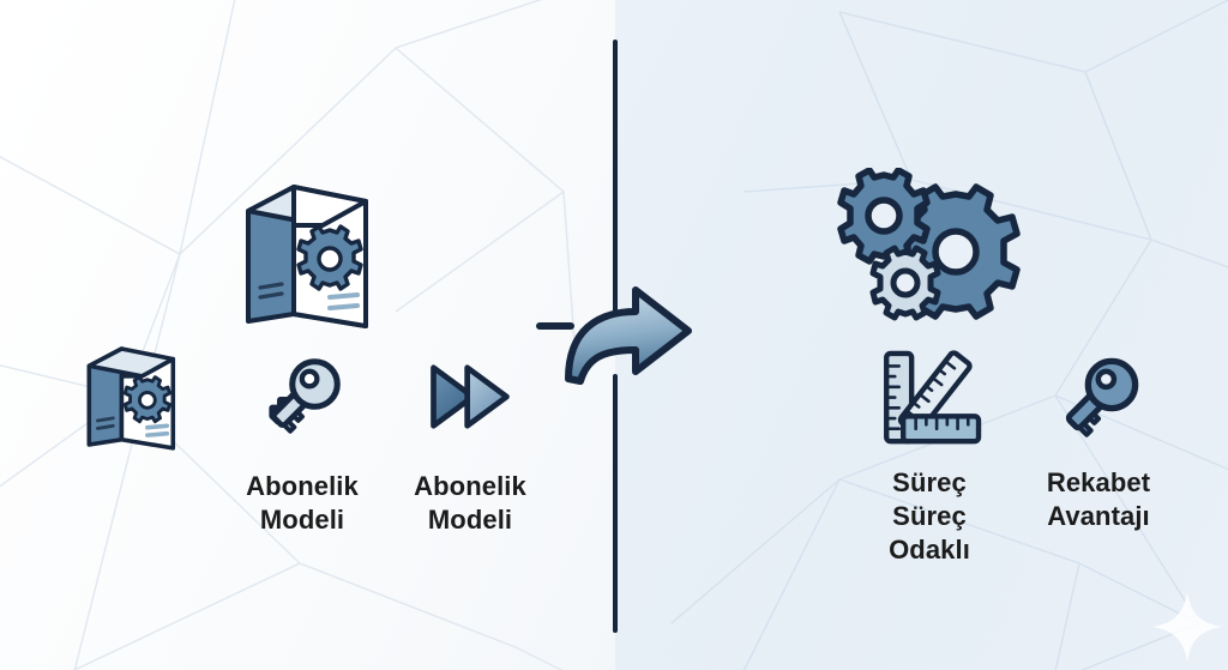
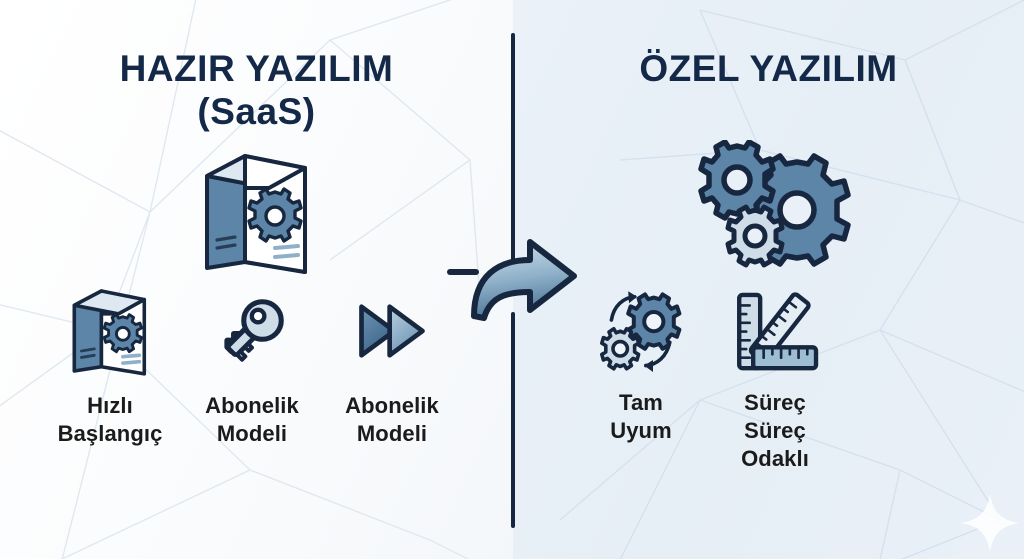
+ HAZIR YAZILIM
+ (SaaS)
+ ÖZEL YAZILIM
+ Hızlı
+ Başlangıç
  Abonelik
  Modeli
  Abonelik
  Modeli
+ Tam
+ Uyum
  Süreç
  Süreç
  Odaklı
- Rekabet
- Avantajı
